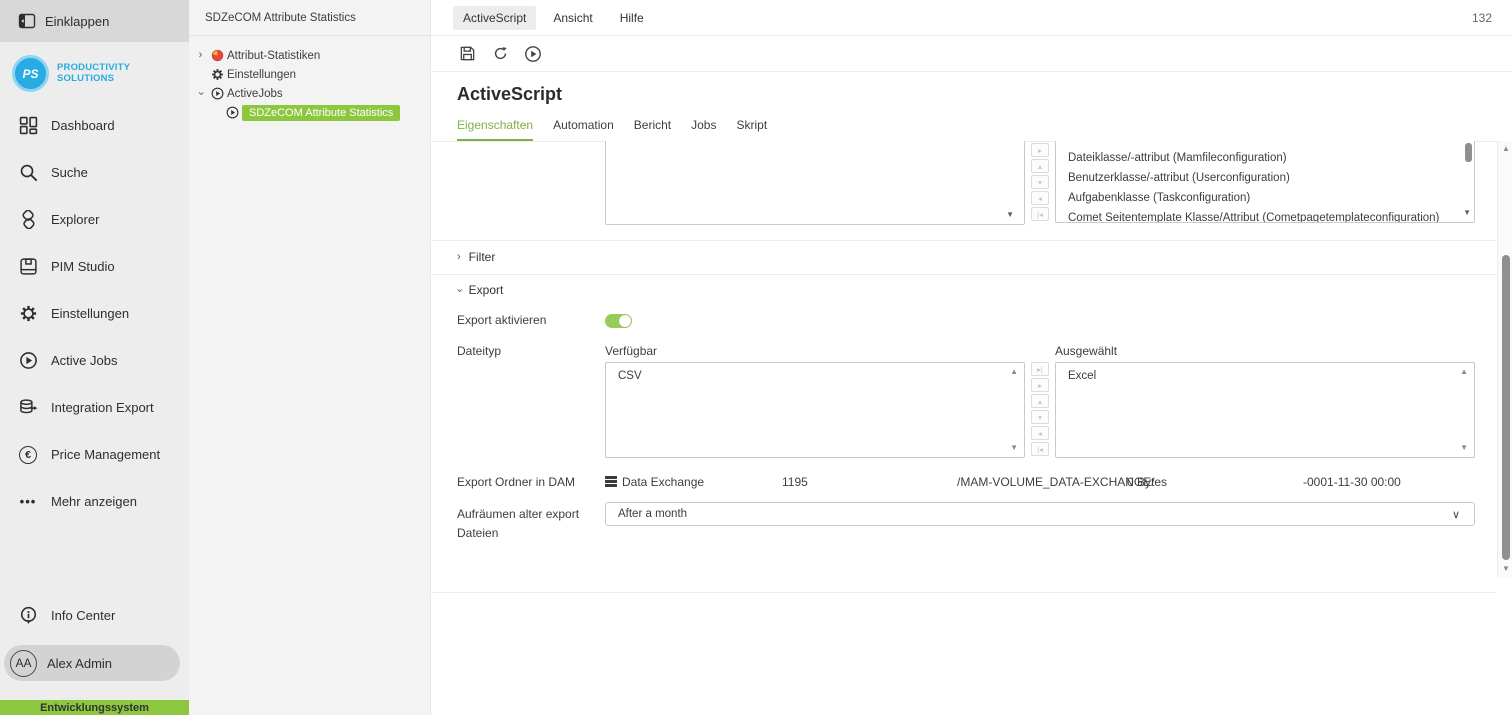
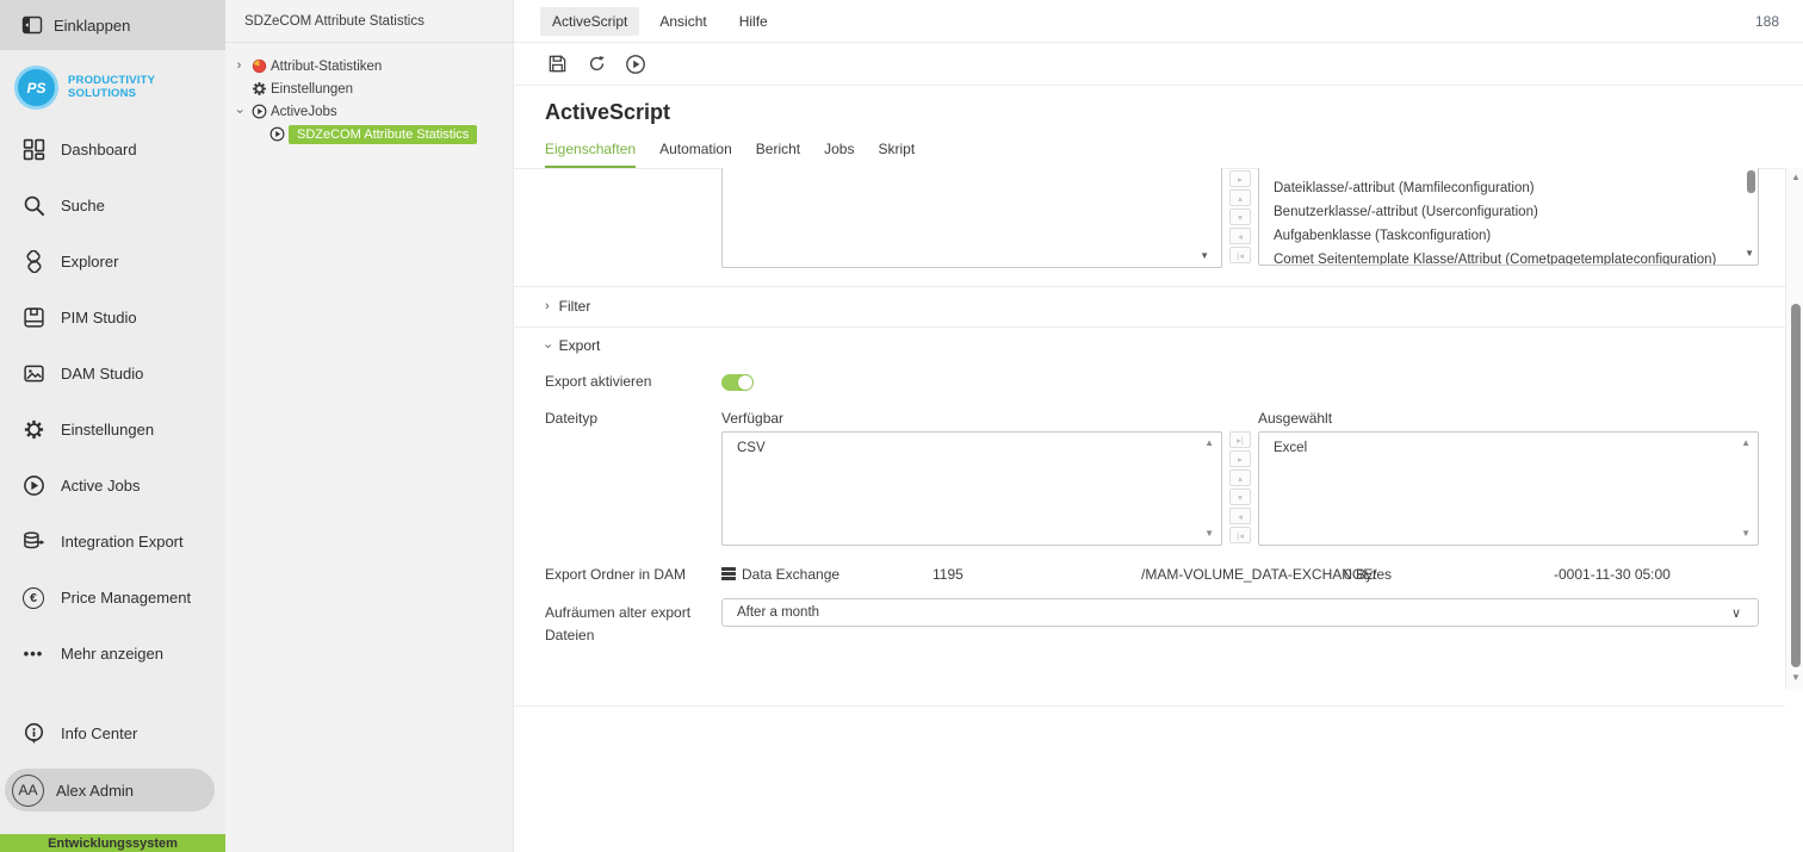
  Einklappen
  PS
  PRODUCTIVITY
  SOLUTIONS
  Dashboard
  Suche
  Explorer
  PIM Studio
+ DAM Studio
  Einstellungen
  Active Jobs
  Integration Export
  €
  Price Management
  •••
  Mehr anzeigen
  Info Center
  AA
  Alex Admin
  Entwicklungssystem
  SDZeCOM Attribute Statistics
  ›
  Attribut-Statistiken
  Einstellungen
  ActiveJobs
  SDZeCOM Attribute Statistics
  ActiveScript
  Ansicht
  Hilfe
- 132
+ 188
  ActiveScript
  Eigenschaften
  Automation
  Bericht
  Jobs
  Skript
  ▼
  ▸
  ▴
  ▾
  ◂
  |◂
  Dateiklasse/-attribut (Mamfileconfiguration)
  Benutzerklasse/-attribut (Userconfiguration)
  Aufgabenklasse (Taskconfiguration)
  Comet Seitentemplate Klasse/Attribut (Cometpagetemplateconfiguration)
  ▼
  ›
  Filter
  Export
  Export aktivieren
  Dateityp
  Verfügbar
  Ausgewählt
  CSV
  ▲
  ▼
  ▸|
  ▸
  ▴
  ▾
  ◂
  |◂
  Excel
  ▲
  ▼
  Export Ordner in DAM
  Data Exchange
  1195
  /MAM-VOLUME_DATA-EXCHANGE/
  0 Bytes
- -0001-11-30 00:00
+ -0001-11-30 05:00
  Aufräumen alter export
  Dateien
  After a month
  ∨
  ▲
  ▼
